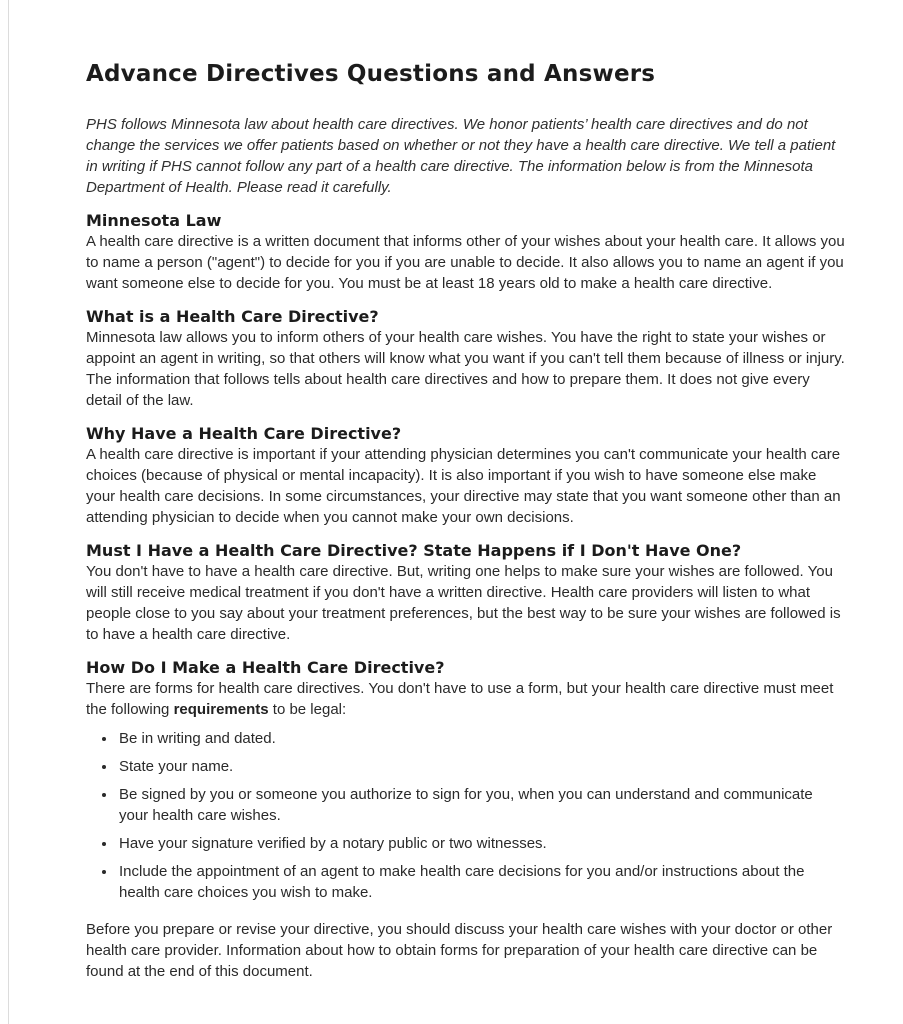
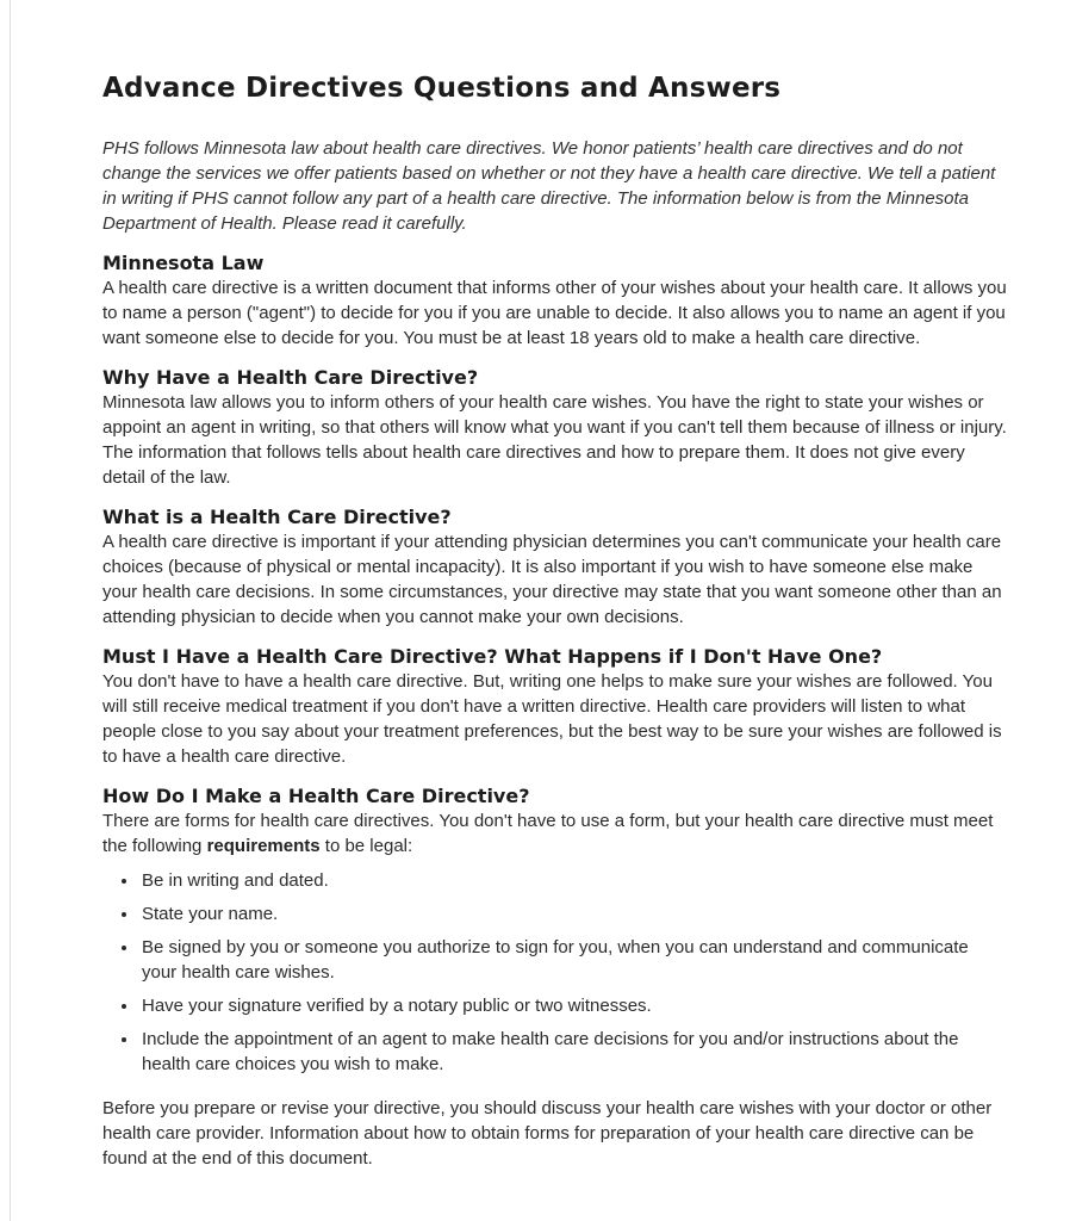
  Advance Directives Questions and Answers
  PHS follows Minnesota law about health care directives. We honor patients’ health care directives and do not change the services we offer patients based on whether or not they have a health care directive. We tell a patient in writing if PHS cannot follow any part of a health care directive. The information below is from the Minnesota Department of Health. Please read it carefully.
  Minnesota Law
  A health care directive is a written document that informs other of your wishes about your health care. It allows you to name a person ("agent") to decide for you if you are unable to decide. It also allows you to name an agent if you want someone else to decide for you. You must be at least 18 years old to make a health care directive.
- What is a Health Care Directive?
+ Why Have a Health Care Directive?
  Minnesota law allows you to inform others of your health care wishes. You have the right to state your wishes or appoint an agent in writing, so that others will know what you want if you can't tell them because of illness or injury. The information that follows tells about health care directives and how to prepare them. It does not give every detail of the law.
- Why Have a Health Care Directive?
+ What is a Health Care Directive?
  A health care directive is important if your attending physician determines you can't communicate your health care choices (because of physical or mental incapacity). It is also important if you wish to have someone else make your health care decisions. In some circumstances, your directive may state that you want someone other than an attending physician to decide when you cannot make your own decisions.
- Must I Have a Health Care Directive? State Happens if I Don't Have One?
+ Must I Have a Health Care Directive? What Happens if I Don't Have One?
  You don't have to have a health care directive. But, writing one helps to make sure your wishes are followed. You will still receive medical treatment if you don't have a written directive. Health care providers will listen to what people close to you say about your treatment preferences, but the best way to be sure your wishes are followed is to have a health care directive.
  How Do I Make a Health Care Directive?
  There are forms for health care directives. You don't have to use a form, but your health care directive must meet the following requirements to be legal:
  Be in writing and dated.
  State your name.
  Be signed by you or someone you authorize to sign for you, when you can understand and communicate your health care wishes.
  Have your signature verified by a notary public or two witnesses.
  Include the appointment of an agent to make health care decisions for you and/or instructions about the health care choices you wish to make.
  Before you prepare or revise your directive, you should discuss your health care wishes with your doctor or other health care provider. Information about how to obtain forms for preparation of your health care directive can be found at the end of this document.
